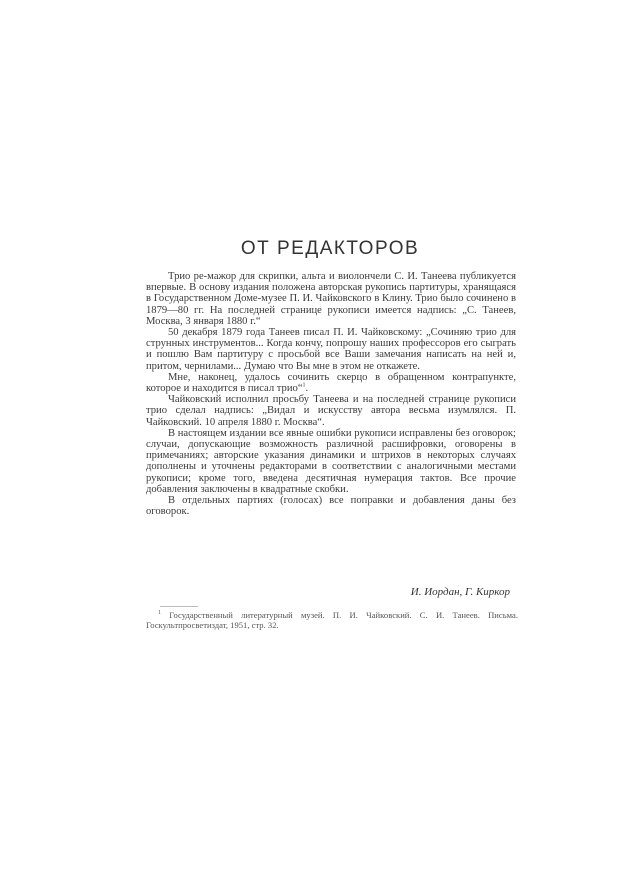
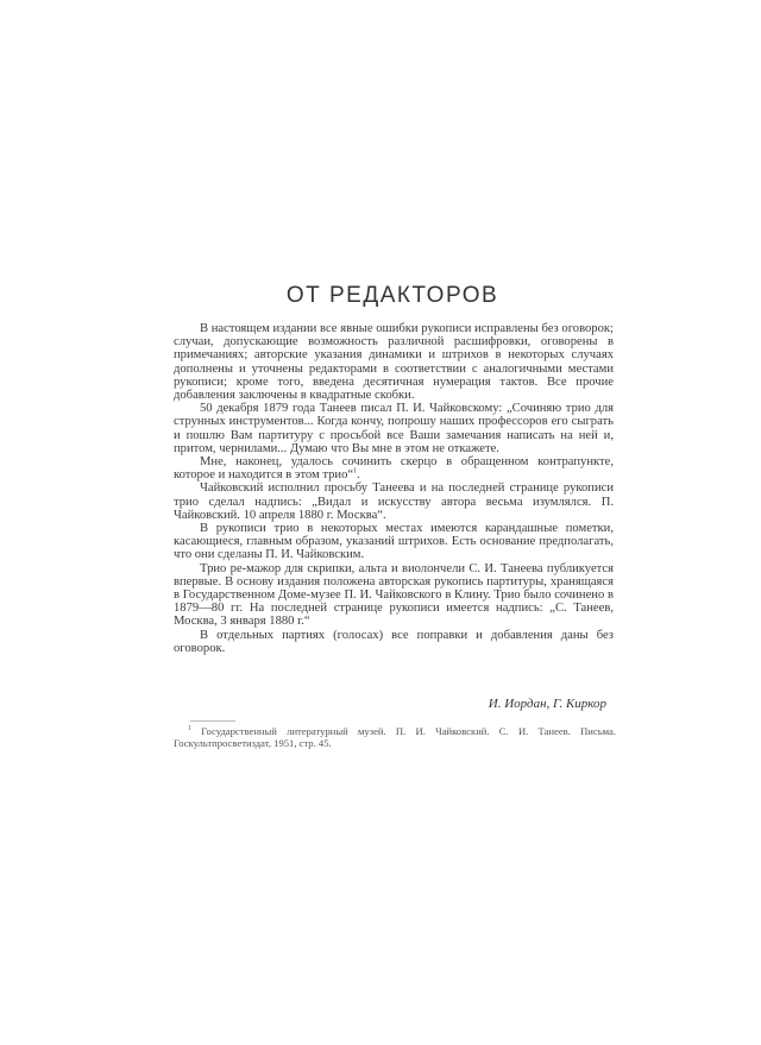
  ОТ РЕДАКТОРОВ
- Трио ре-мажор для скрипки, альта и виолончели С. И. Танеева публикуется впервые. В основу издания положена авторская рукопись партитуры, хранящаяся в Государственном Доме-музее П. И. Чайковского в Клину. Трио было сочинено в 1879—80 гг. На последней странице рукописи имеется надпись: „С. Танеев, Москва, 3 января 1880 г.“
+ В настоящем издании все явные ошибки рукописи исправлены без оговорок; случаи, допускающие возможность различной расшифровки, оговорены в примечаниях; авторские указания динамики и штрихов в некоторых случаях дополнены и уточнены редакторами в соответствии с аналогичными местами рукописи; кроме того, введена десятичная нумерация тактов. Все прочие добавления заключены в квадратные скобки.
  50 декабря 1879 года Танеев писал П. И. Чайковскому: „Сочиняю трио для струнных инструментов... Когда кончу, попрошу наших профессоров его сыграть и пошлю Вам партитуру с просьбой все Ваши замечания написать на ней и, притом, чернилами... Думаю что Вы мне в этом не откажете.
- Мне, наконец, удалось сочинить скерцо в обращенном контрапункте, которое и находится в писал трио“ .
+ Мне, наконец, удалось сочинить скерцо в обращенном контрапункте, которое и находится в этом трио“ .
  Чайковский исполнил просьбу Танеева и на последней странице рукописи трио сделал надпись: „Видал и искусству автора весьма изумлялся. П. Чайковский. 10 апреля 1880 г. Москва“.
+ В рукописи трио в некоторых местах имеются карандашные пометки, касающиеся, главным образом, указаний штрихов. Есть основание предполагать, что они сделаны П. И. Чайковским.
- В настоящем издании все явные ошибки рукописи исправлены без оговорок; случаи, допускающие возможность различной расшифровки, оговорены в примечаниях; авторские указания динамики и штрихов в некоторых случаях дополнены и уточнены редакторами в соответствии с аналогичными местами рукописи; кроме того, введена десятичная нумерация тактов. Все прочие добавления заключены в квадратные скобки.
+ Трио ре-мажор для скрипки, альта и виолончели С. И. Танеева публикуется впервые. В основу издания положена авторская рукопись партитуры, хранящаяся в Государственном Доме-музее П. И. Чайковского в Клину. Трио было сочинено в 1879—80 гг. На последней странице рукописи имеется надпись: „С. Танеев, Москва, 3 января 1880 г.“
  В отдельных партиях (голосах) все поправки и добавления даны без оговорок.
  И. Иордан, Г. Киркор
- Государственный литературный музей. П. И. Чайковский. С. И. Танеев. Письма. Госкультпросветиздат, 1951, стр. 32.
+ Государственный литературный музей. П. И. Чайковский. С. И. Танеев. Письма. Госкультпросветиздат, 1951, стр. 45.
